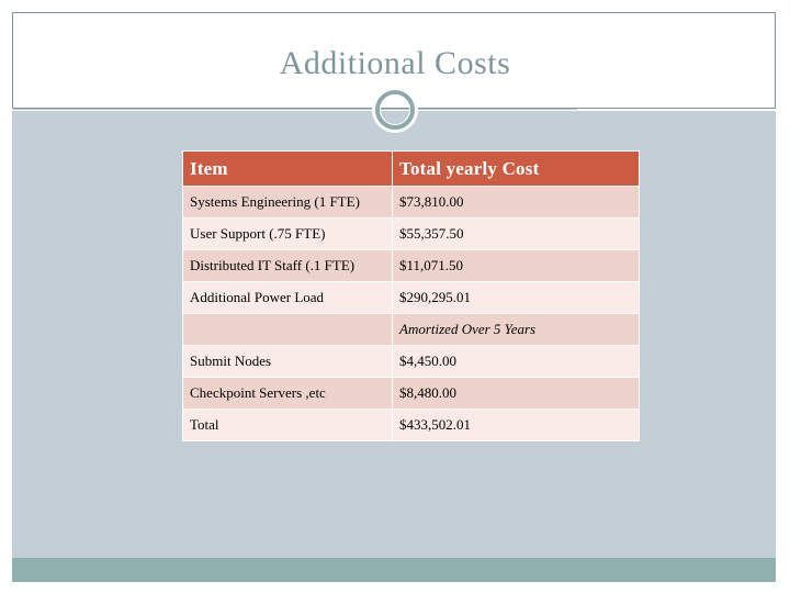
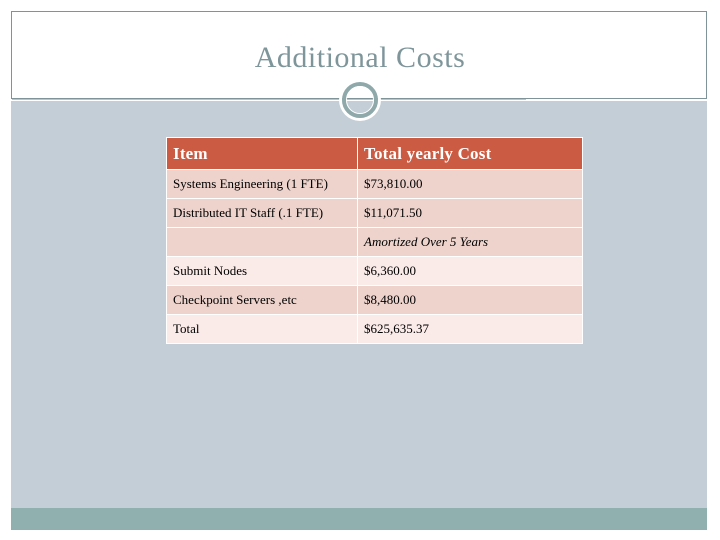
  Additional Costs
  Item	Total yearly Cost
  Systems Engineering (1 FTE)	$73,810.00
- User Support (.75 FTE)	$55,357.50
  Distributed IT Staff (.1 FTE)	$11,071.50
- Additional Power Load	$290,295.01
  	Amortized Over 5 Years
- Submit Nodes	$4,450.00
+ Submit Nodes	$6,360.00
  Checkpoint Servers ,etc	$8,480.00
- Total	$433,502.01
+ Total	$625,635.37
